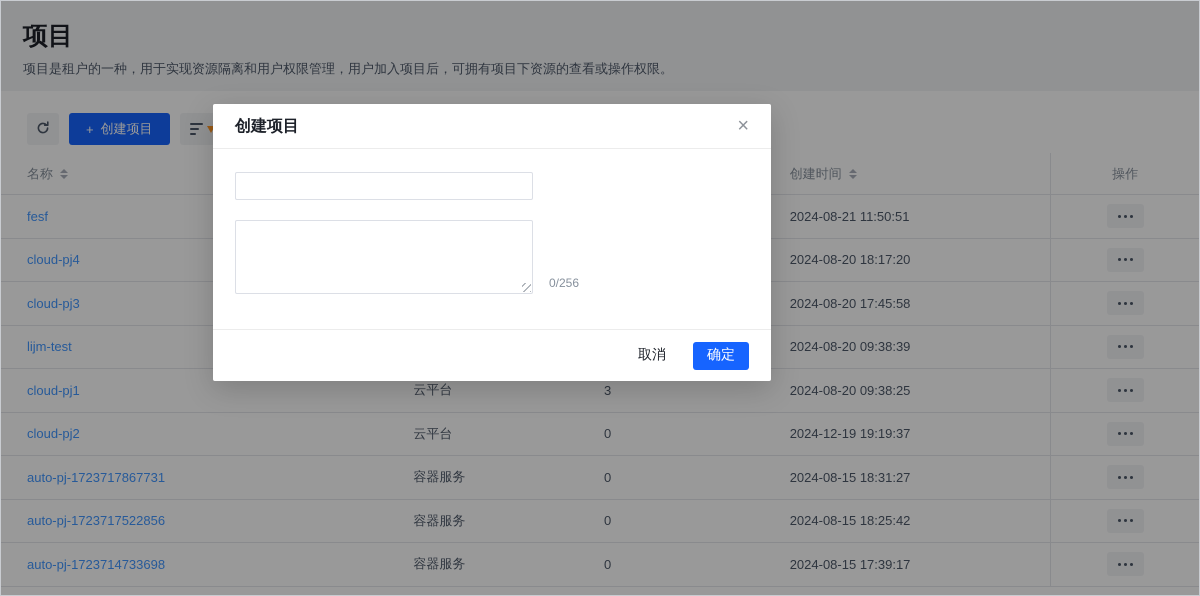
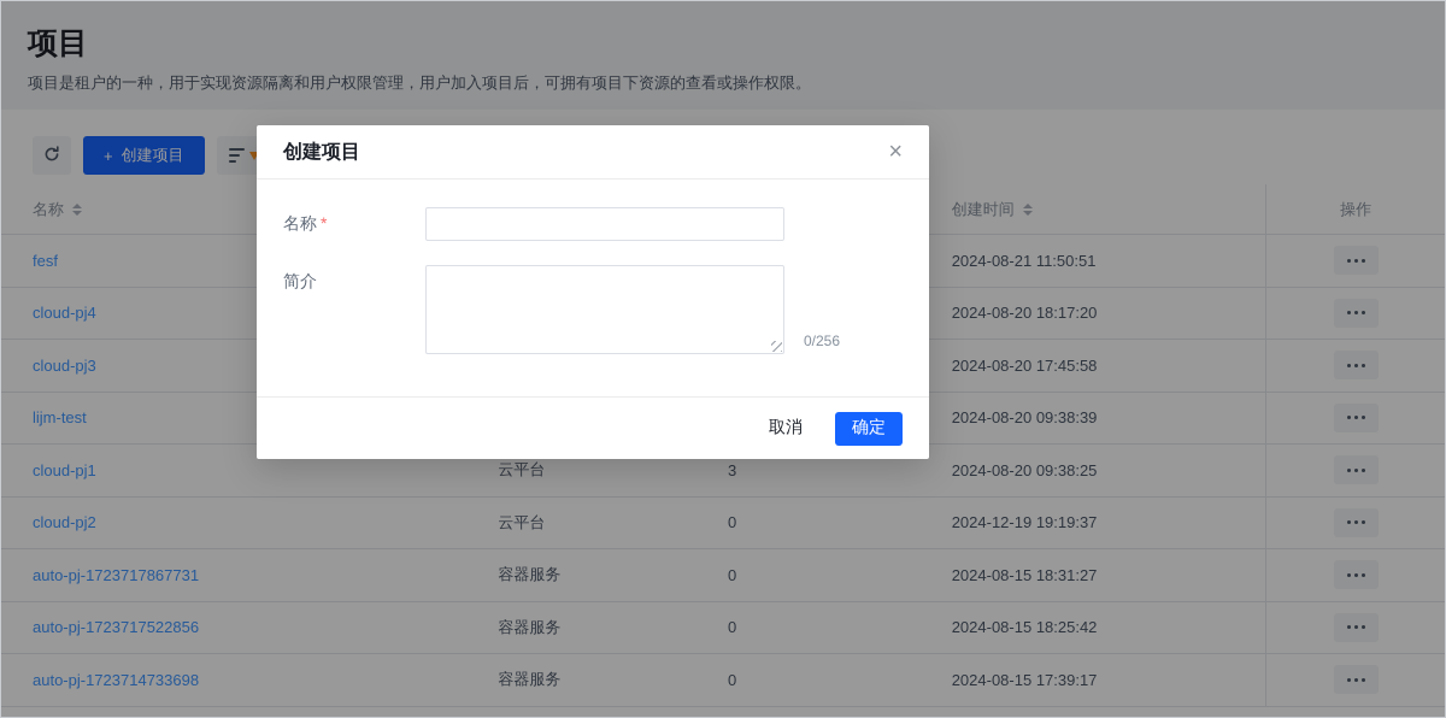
  项目
  项目是租户的一种，用于实现资源隔离和用户权限管理，用户加入项目后，可拥有项目下资源的查看或操作权限。
  +
  创建项目
  名称
  创建时间
  操作
  fesf
  2024-08-21 11:50:51
  cloud-pj4
  2024-08-20 18:17:20
  cloud-pj3
  2024-08-20 17:45:58
  lijm-test
  2024-08-20 09:38:39
  cloud-pj1
  云平台
  3
  2024-08-20 09:38:25
  cloud-pj2
  云平台
  0
  2024-12-19 19:19:37
  auto-pj-1723717867731
  容器服务
  0
  2024-08-15 18:31:27
  auto-pj-1723717522856
  容器服务
  0
  2024-08-15 18:25:42
  auto-pj-1723714733698
  容器服务
  0
  2024-08-15 17:39:17
  创建项目
  ×
+ 名称 *
+ 简介
  0/256
  取消
  确定
